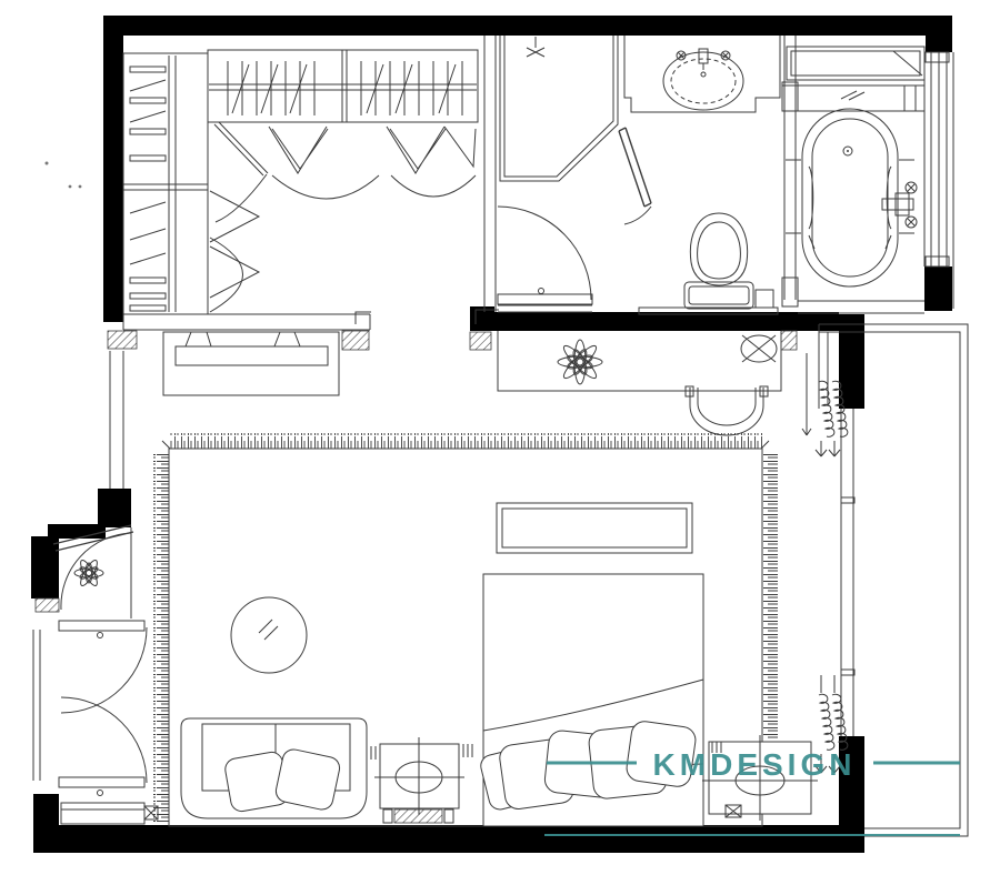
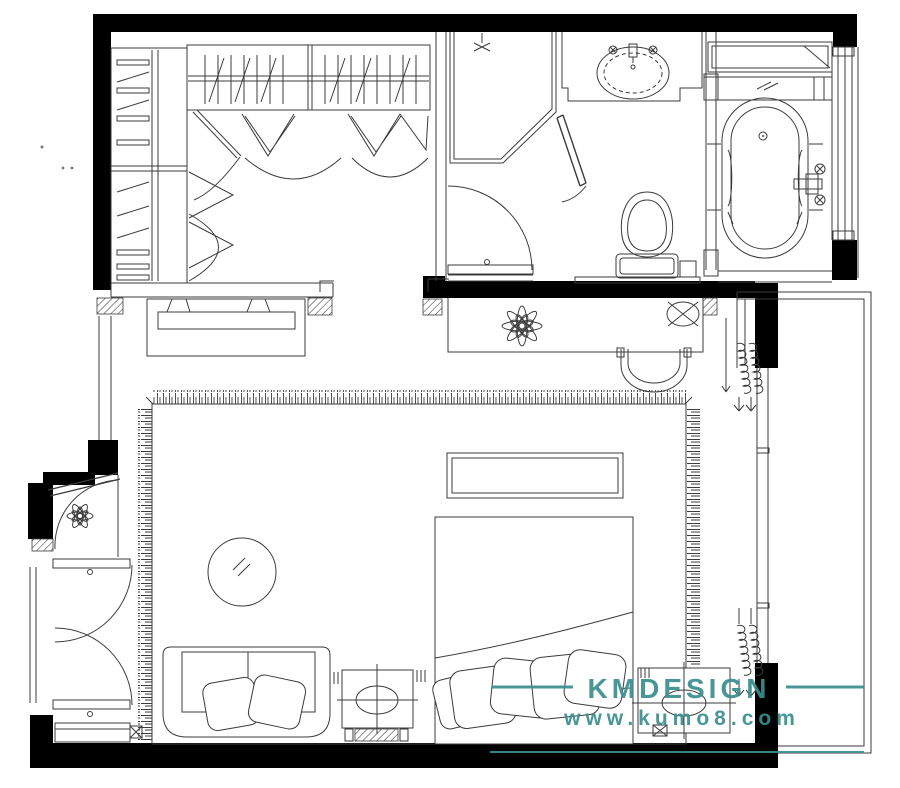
  KMDESIGN
+ www.kumo8.com
